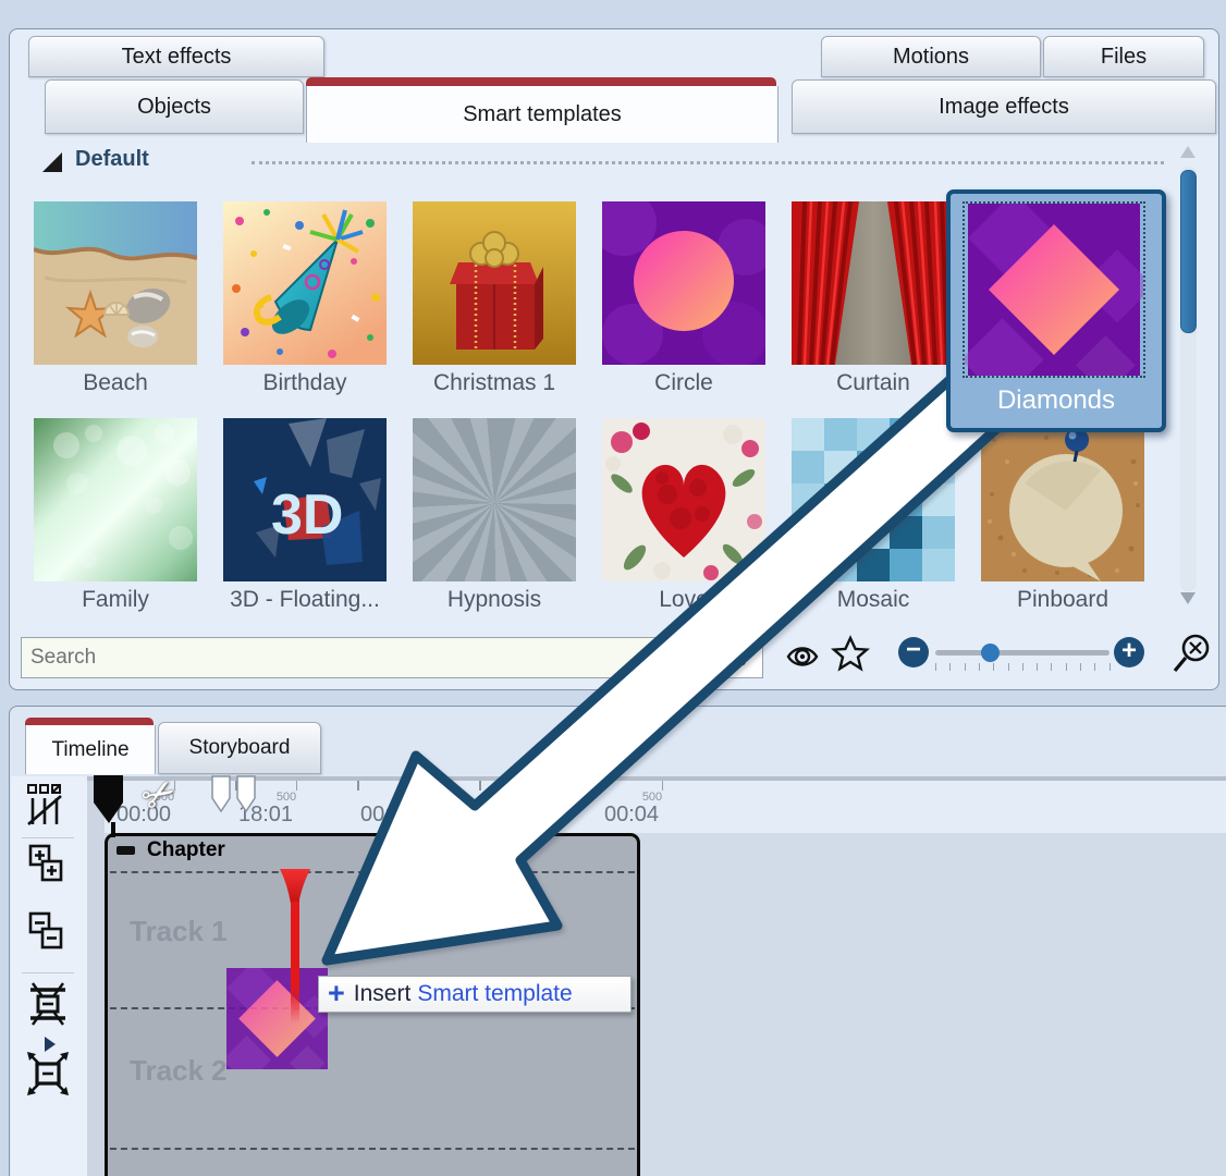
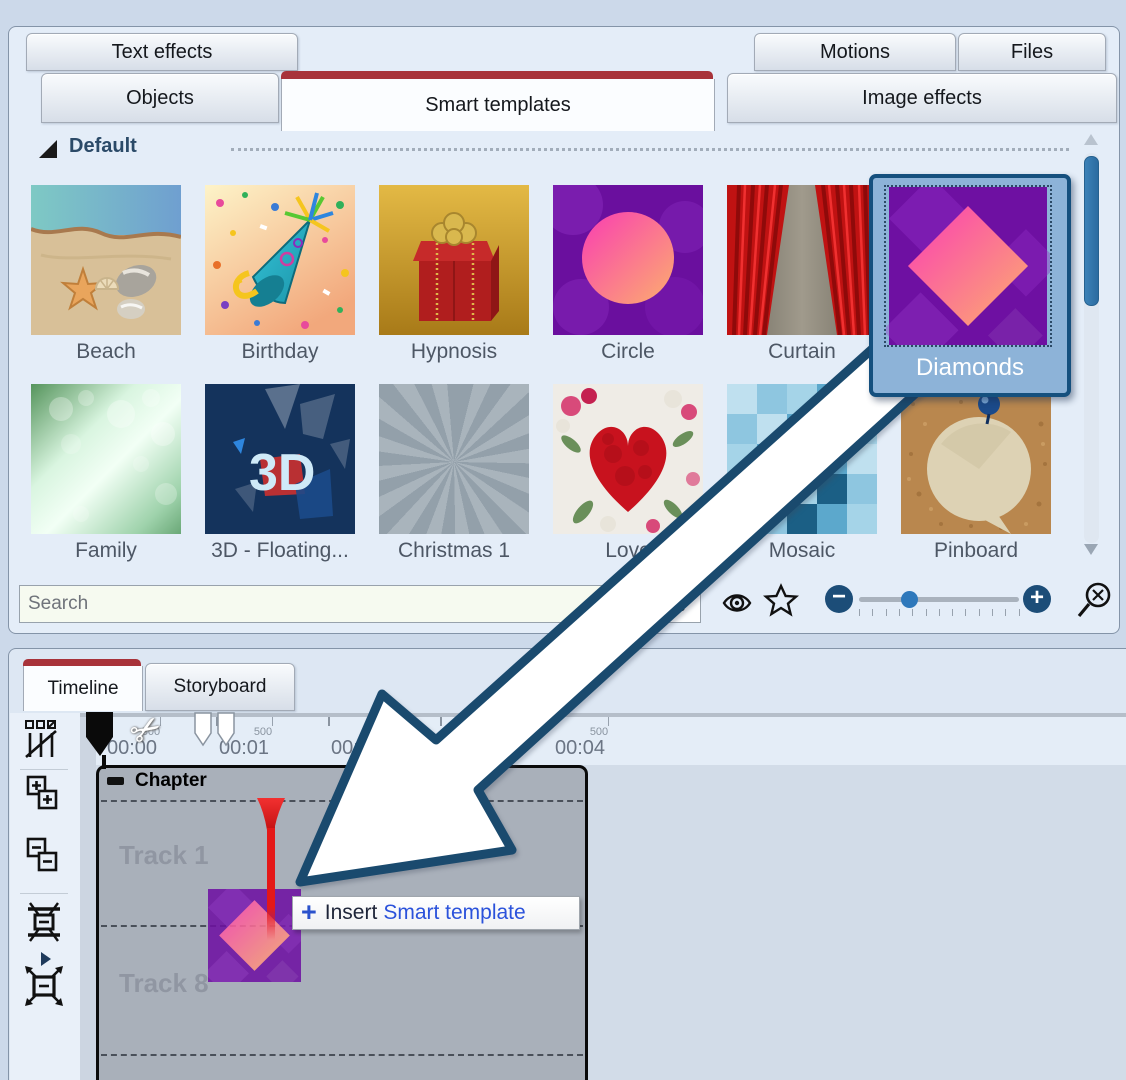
  Text effects
  Motions
  Files
  Objects
  Smart templates
  Image effects
  Default
  Beach
  Birthday
- Christmas 1
+ Hypnosis
  Circle
  Curtain
  Family
  3D
  3D - Floating...
- Hypnosis
+ Christmas 1
  Lov
  Mosaic
  Pinboard
  Search
  −
  +
  Timeline
  Storyboard
  00:00
  500
- 18:01
+ 00:01
  500
  00:04
  500
  Chapter
  Track 1
- Track 2
+ Track 8
  +
  Insert
  Smart template
  Diamonds
